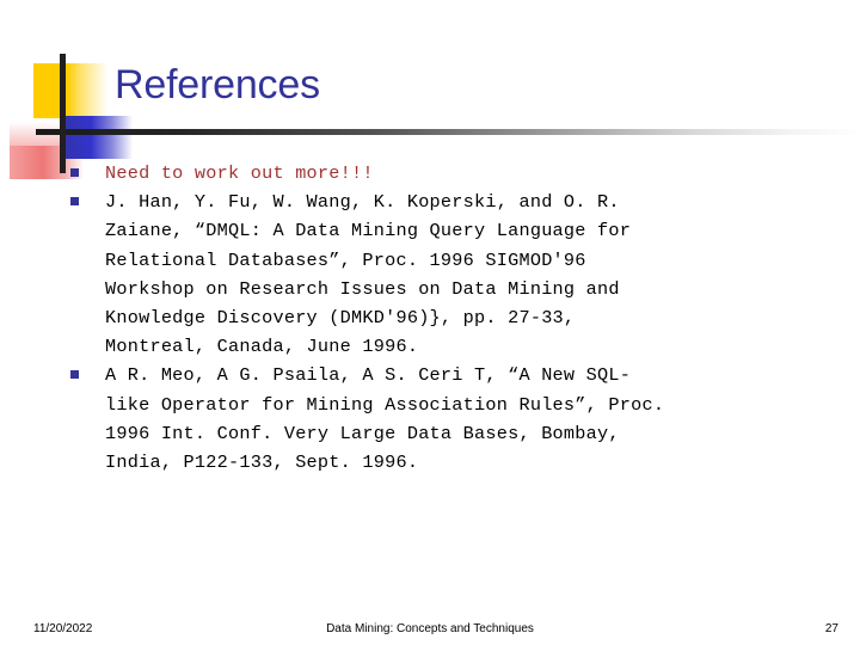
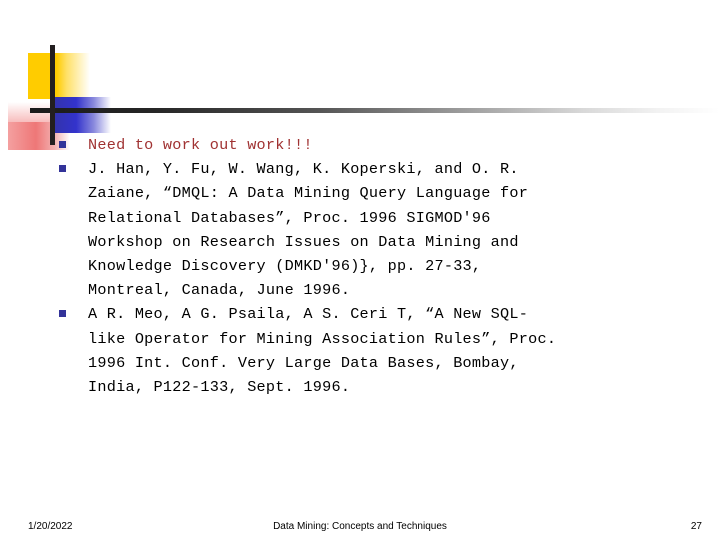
- References
- Need to work out more!!!
+ Need to work out work!!!
  J. Han, Y. Fu, W. Wang, K. Koperski, and O. R.
  Zaiane, “DMQL: A Data Mining Query Language for
  Relational Databases”, Proc. 1996 SIGMOD'96
  Workshop on Research Issues on Data Mining and
  Knowledge Discovery (DMKD'96)}, pp. 27-33,
  Montreal, Canada, June 1996.
  A R. Meo, A G. Psaila, A S. Ceri T, “A New SQL-
  like Operator for Mining Association Rules”, Proc.
  1996 Int. Conf. Very Large Data Bases, Bombay,
  India, P122-133, Sept. 1996.
- 11/20/2022
+ 1/20/2022
  Data Mining: Concepts and Techniques
  27
